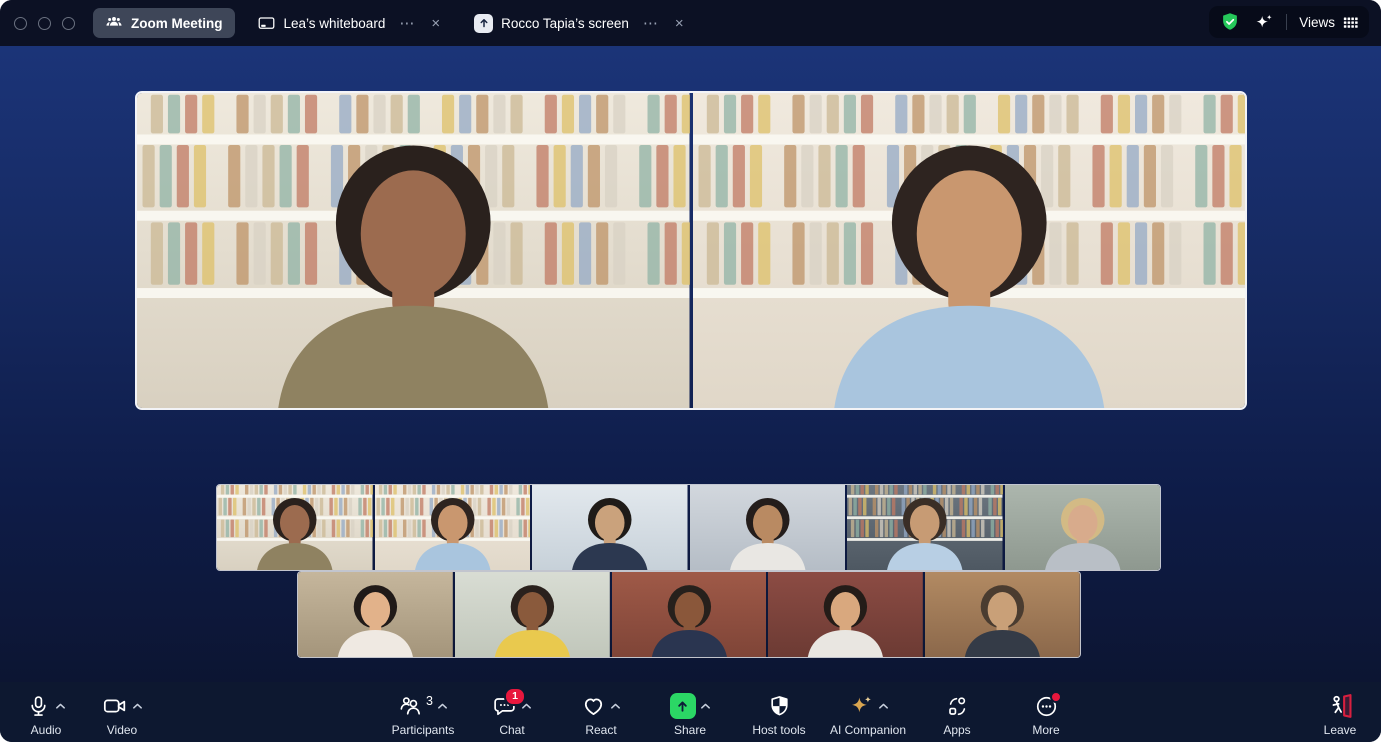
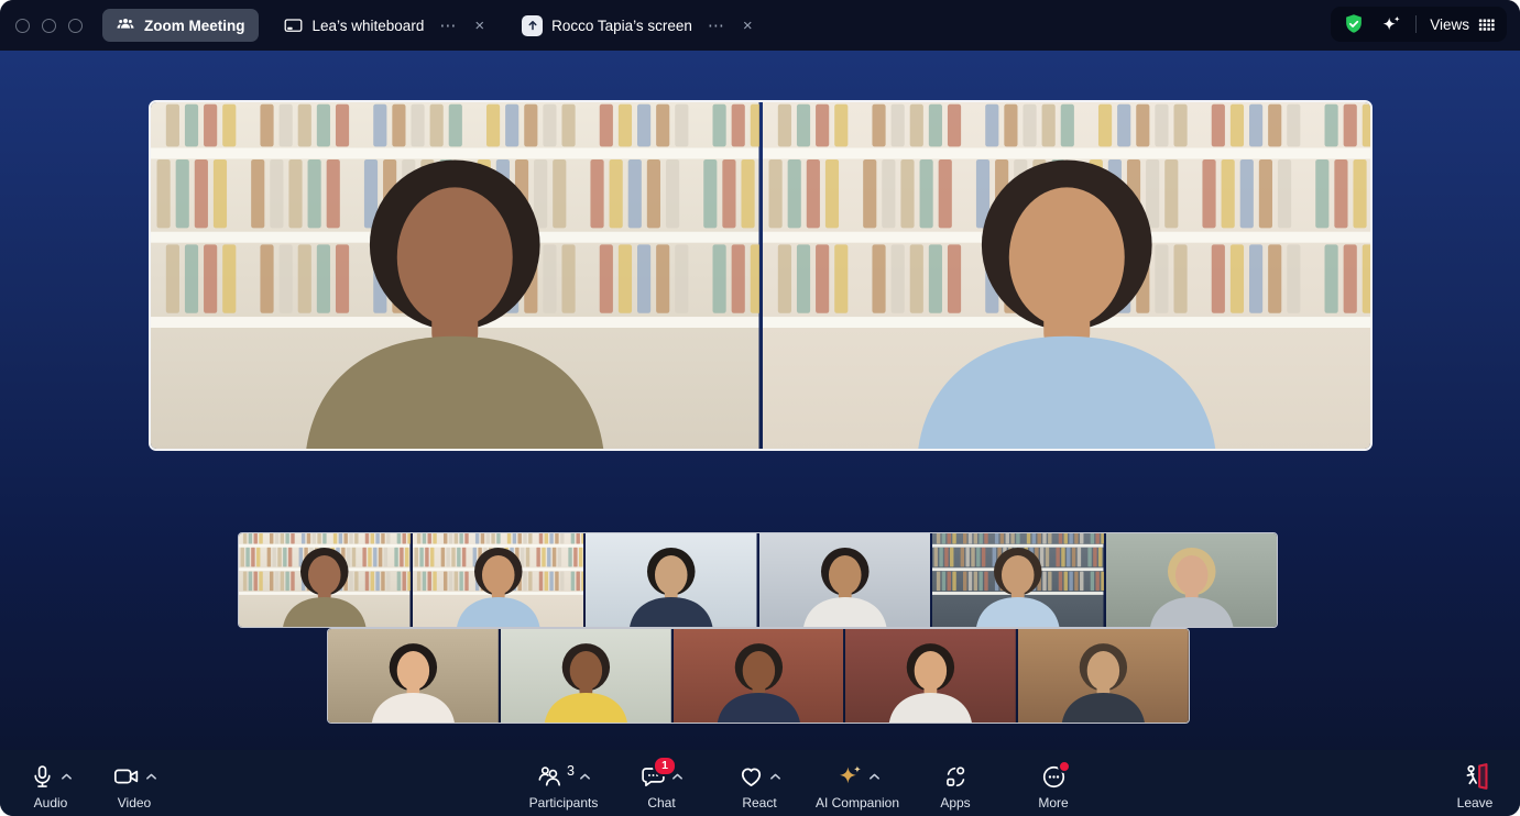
  Zoom Meeting
  Lea’s whiteboard
  ⋯
  ×
  Rocco Tapia’s screen
  ⋯
  ×
  Views
  Audio
  Video
  3
  Participants
  1
  Chat
  React
- Share
- Host tools
  AI Companion
  Apps
  More
  Leave
